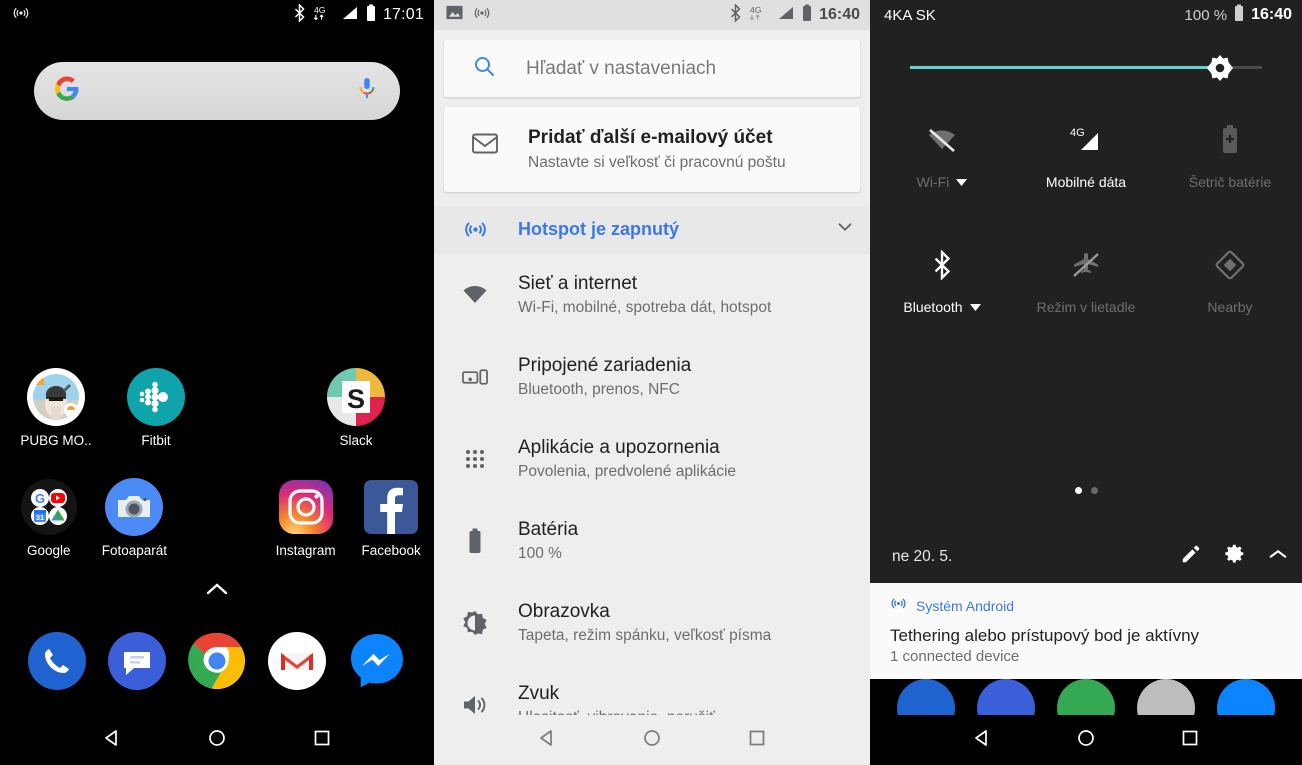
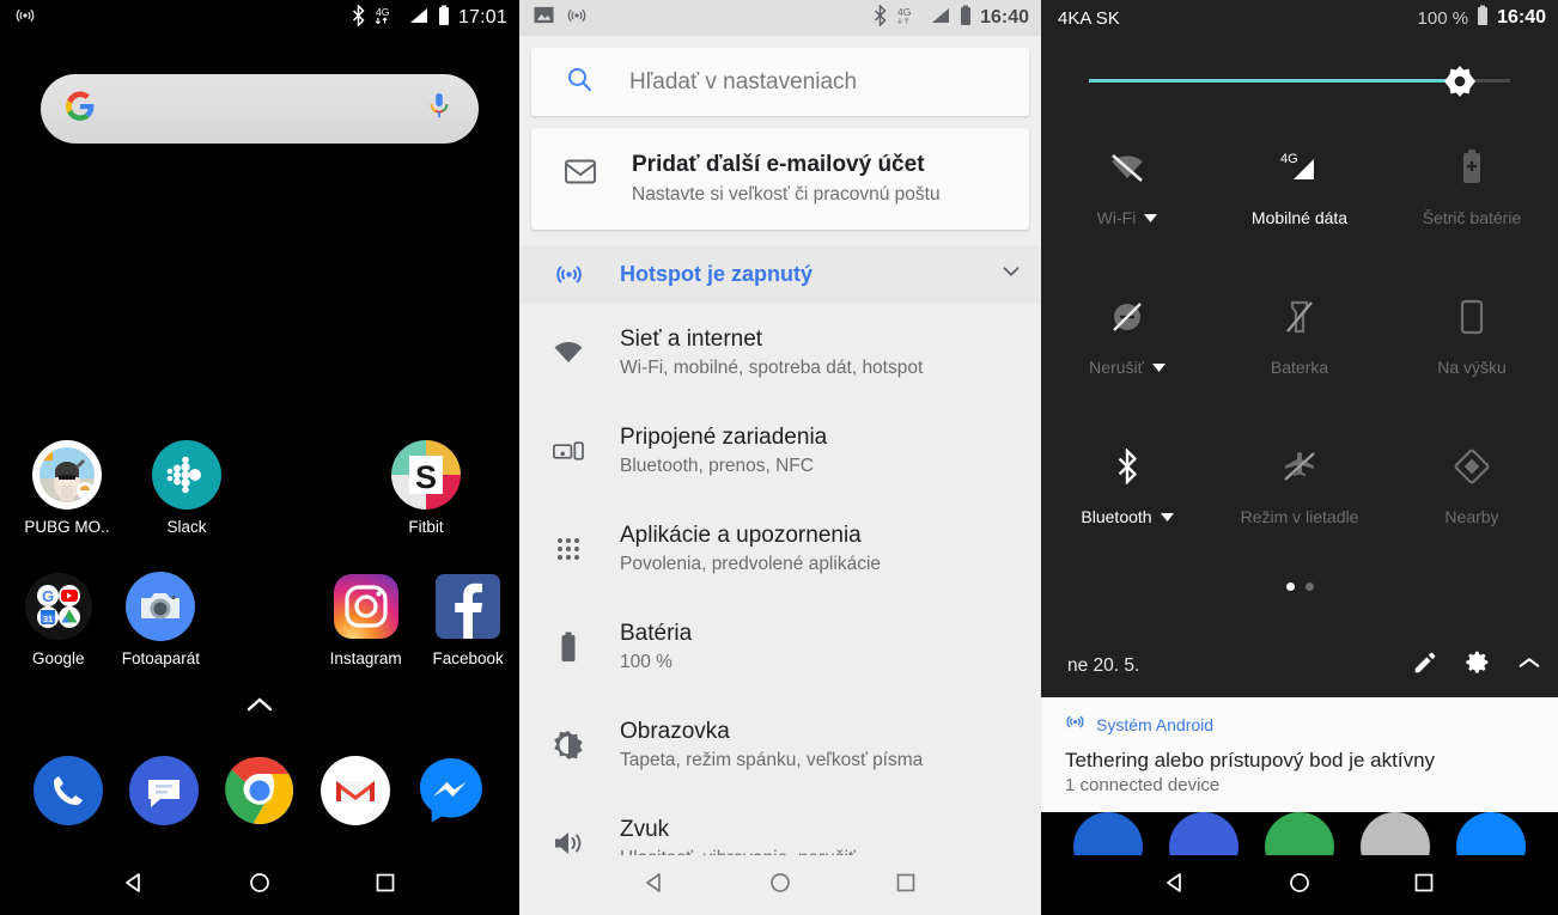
  4G
  17:01
  PUBG MO..
- Fitbit
+ Slack
  S
- Slack
+ Fitbit
  G
  31
  Google
  Fotoaparát
  Instagram
  Facebook
  4G
  16:40
  Hľadať v nastaveniach
  Pridať ďalší e-mailový účet
  Nastavte si veľkosť či pracovnú poštu
  Hotspot je zapnutý
  Sieť a internet
  Wi-Fi, mobilné, spotreba dát, hotspot
  Pripojené zariadenia
  Bluetooth, prenos, NFC
  Aplikácie a upozornenia
  Povolenia, predvolené aplikácie
  Batéria
  100 %
  Obrazovka
  Tapeta, režim spánku, veľkosť písma
  Zvuk
  4KA SK
  100 %
  16:40
  Wi-Fi
  4G
  Mobilné dáta
  Šetrič batérie
+ Nerušiť
+ Baterka
+ Na výšku
  Bluetooth
  Režim v lietadle
  Nearby
  ne 20. 5.
  Systém Android
  Tethering alebo prístupový bod je aktívny
  1 connected device
